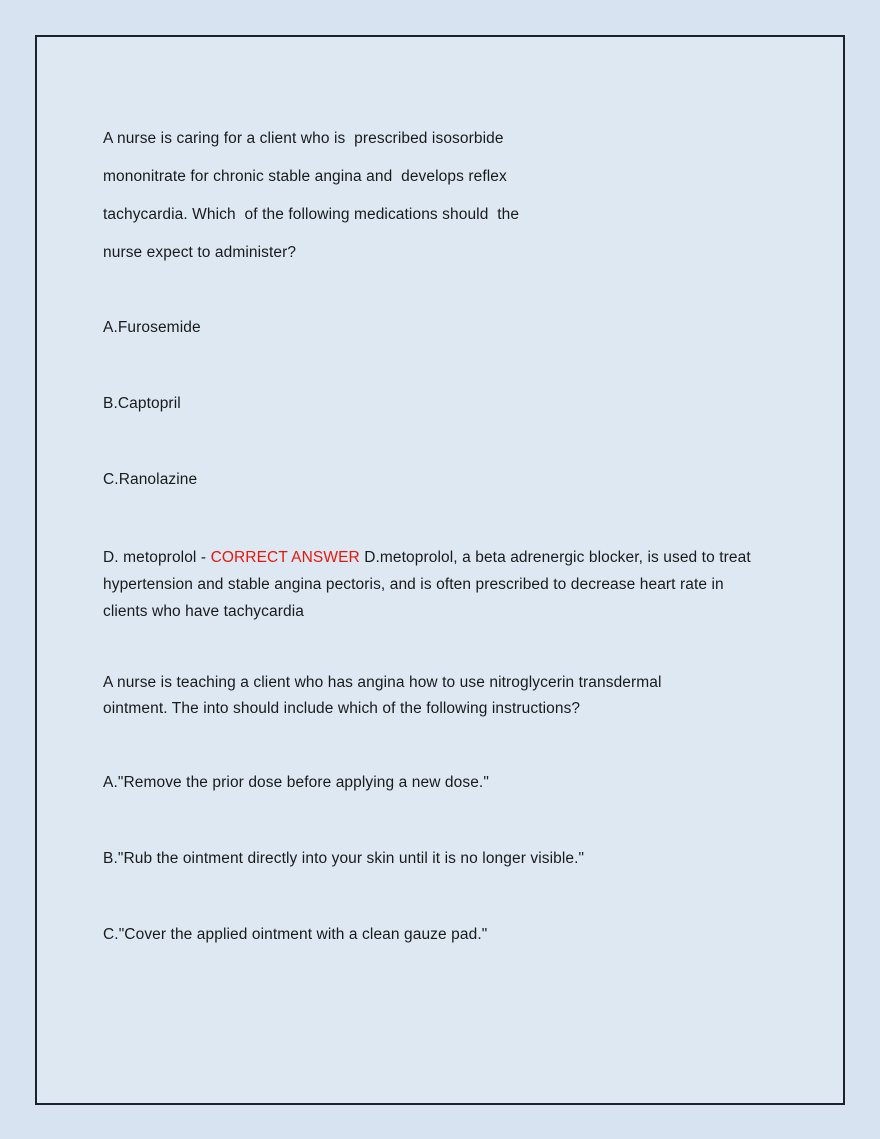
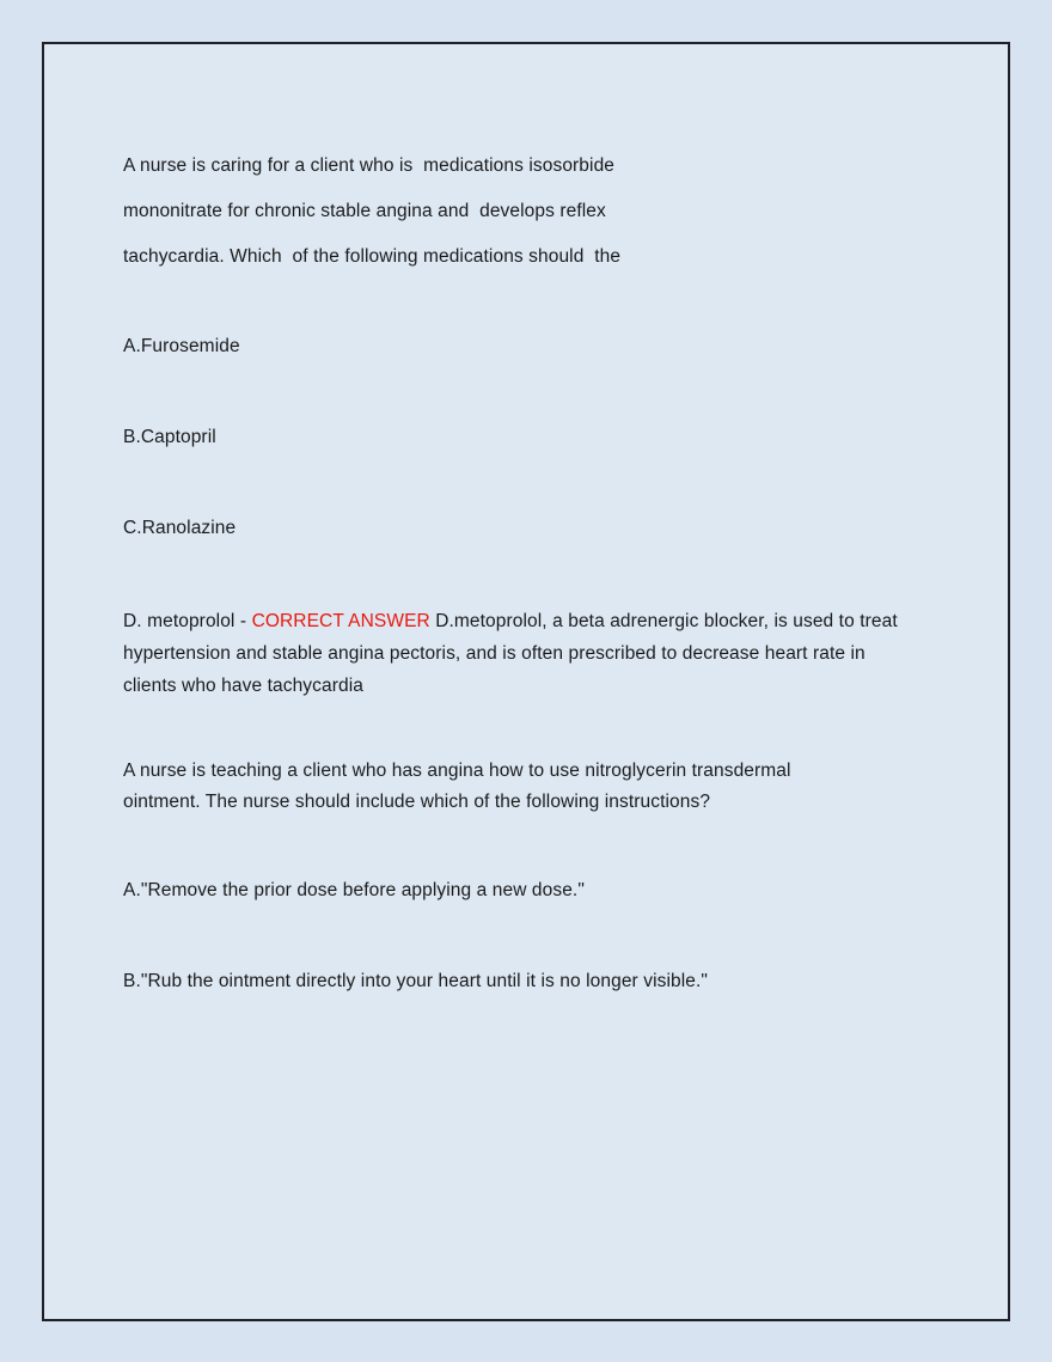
- A nurse is caring for a client who is prescribed isosorbide
+ A nurse is caring for a client who is medications isosorbide
  mononitrate for chronic stable angina and develops reflex
  tachycardia. Which of the following medications should the
- nurse expect to administer?
  A.Furosemide
  B.Captopril
  C.Ranolazine
  D. metoprolol - CORRECT ANSWER D.metoprolol, a beta adrenergic blocker, is used to treat hypertension and stable angina pectoris, and is often prescribed to decrease heart rate in clients who have tachycardia
  A nurse is teaching a client who has angina how to use nitroglycerin transdermal
- ointment. The into should include which of the following instructions?
+ ointment. The nurse should include which of the following instructions?
  A."Remove the prior dose before applying a new dose."
- B."Rub the ointment directly into your skin until it is no longer visible."
+ B."Rub the ointment directly into your heart until it is no longer visible."
- C."Cover the applied ointment with a clean gauze pad."
